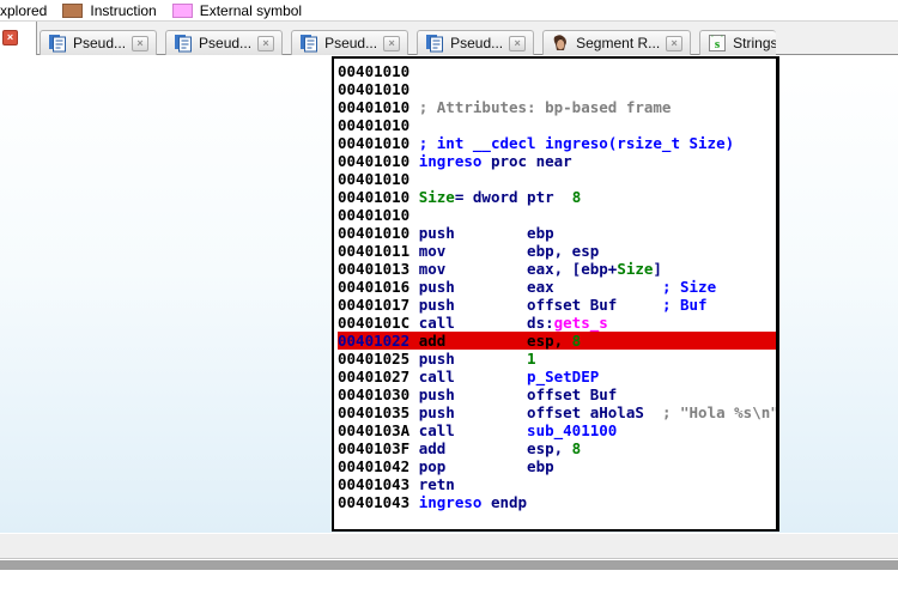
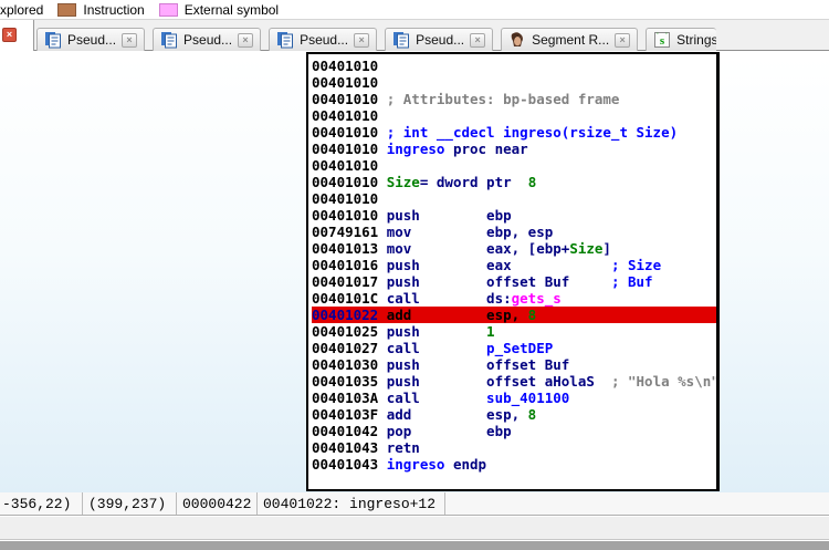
  xplored
  Instruction
  External symbol
  ×
  Pseud...
  ×
  Pseud...
  ×
  Pseud...
  ×
  Pseud...
  ×
  Segment R...
  ×
  s
  Strings
  00401010
  00401010
  00401010 ; Attributes: bp-based frame
  00401010
  00401010 ; int __cdecl ingreso(rsize_t Size)
  00401010 ingreso proc near
  00401010
  00401010 Size= dword ptr 8
  00401010
  00401010 push ebp
- 00401011 mov ebp, esp
+ 00749161 mov ebp, esp
  00401013 mov eax, [ebp+Size]
  00401016 push eax ; Size
  00401017 push offset Buf ; Buf
  0040101C call ds:gets_s
  00401022 add esp, 8
  00401025 push 1
  00401027 call p_SetDEP
  00401030 push offset Buf
  00401035 push offset aHolaS ; "Hola %s\n"
  0040103A call sub_401100
  0040103F add esp, 8
  00401042 pop ebp
  00401043 retn
  00401043 ingreso endp
+ -356,22)
+ (399,237)
+ 00000422
+ 00401022: ingreso+12
